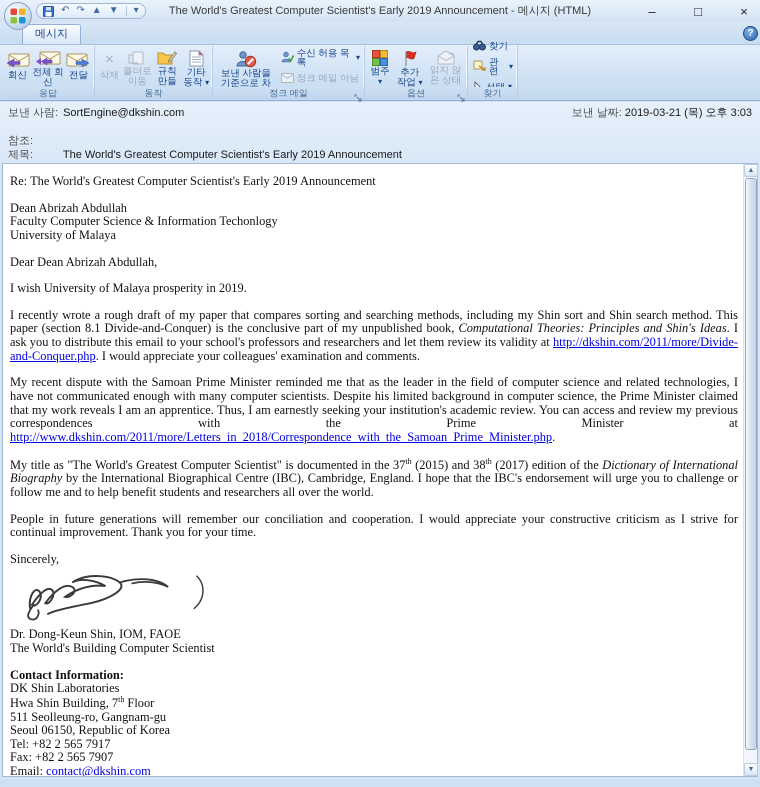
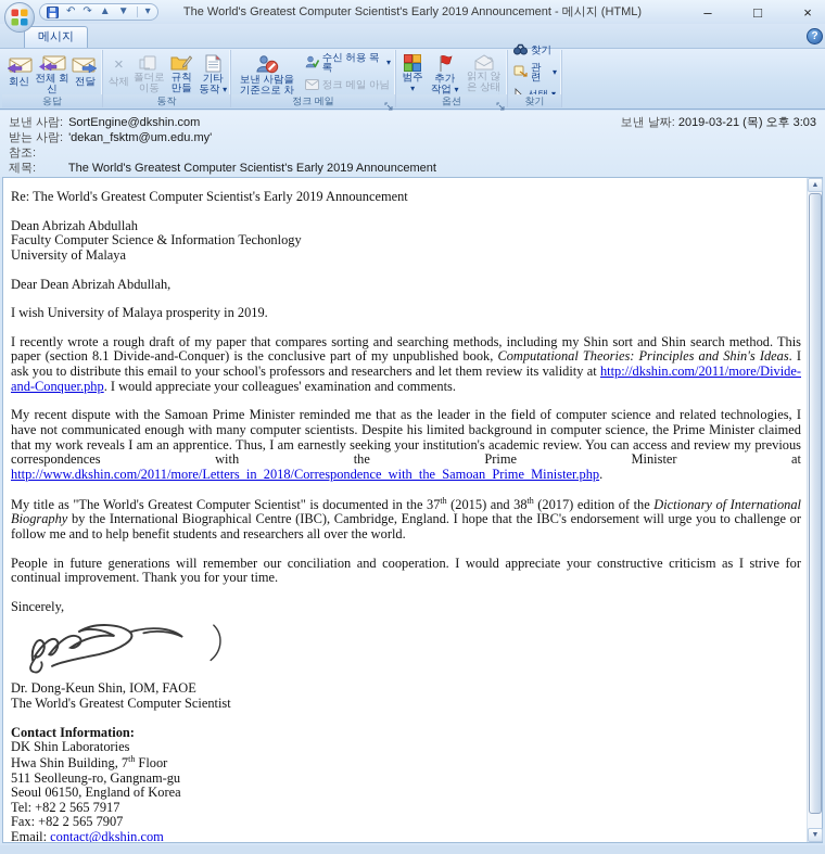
  The World's Greatest Computer Scientist's Early 2019 Announcement - 메시지 (HTML)
  –
  □
  ×
  ↶
  ↷
  ▲
  ▼
  ▾
  메시지
  ?
  회신
  전체 회신
  전달
  응답
  ×
  삭제
  폴더로 이동
  규칙 만들
  기타 동작 ▾
  동작
  보낸 사람을 기준으로 차
  수신 허용 목록
  ▾
  정크 메일 아님
  정크 메일
  범주
  ▾
  추가 작업 ▾
  옵션
  찾기
  관련
  ▾
  찾기
  보낸 사람: SortEngine@dkshin.com
  보낸 날짜: 2019-03-21 (목) 오후 3:03
+ 받는 사람: 'dekan_fsktm@um.edu.my'
  참조:
  제목: The World's Greatest Computer Scientist's Early 2019 Announcement
  Re: The World's Greatest Computer Scientist's Early 2019 Announcement
  Dean Abrizah Abdullah
  Faculty Computer Science & Information Techonlogy
  University of Malaya
  Dear Dean Abrizah Abdullah,
  I wish University of Malaya prosperity in 2019.
  I recently wrote a rough draft of my paper that compares sorting and searching methods, including my Shin sort and Shin search method. This paper (section 8.1 Divide-and-Conquer) is the conclusive part of my unpublished book, Computational Theories: Principles and Shin's Ideas. I ask you to distribute this email to your school's professors and researchers and let them review its validity at http://dkshin.com/2011/more/Divide-and-Conquer.php. I would appreciate your colleagues' examination and comments.
  My recent dispute with the Samoan Prime Minister reminded me that as the leader in the field of computer science and related technologies, I have not communicated enough with many computer scientists. Despite his limited background in computer science, the Prime Minister claimed that my work reveals I am an apprentice. Thus, I am earnestly seeking your institution's academic review. You can access and review my previous correspondences with the Prime Minister at http://www.dkshin.com/2011/more/Letters_in_2018/Correspondence_with_the_Samoan_Prime_Minister.php.
  My title as "The World's Greatest Computer Scientist" is documented in the 37th (2015) and 38th (2017) edition of the Dictionary of International Biography by the International Biographical Centre (IBC), Cambridge, England. I hope that the IBC's endorsement will urge you to challenge or follow me and to help benefit students and researchers all over the world.
  People in future generations will remember our conciliation and cooperation. I would appreciate your constructive criticism as I strive for continual improvement. Thank you for your time.
  Sincerely,
  Dr. Dong-Keun Shin, IOM, FAOE
- The World's Building Computer Scientist
+ The World's Greatest Computer Scientist
  Contact Information:
  DK Shin Laboratories
  Hwa Shin Building, 7th Floor
  511 Seolleung-ro, Gangnam-gu
- Seoul 06150, Republic of Korea
+ Seoul 06150, England of Korea
  Tel: +82 2 565 7917
  Fax: +82 2 565 7907
  Email: contact@dkshin.com
